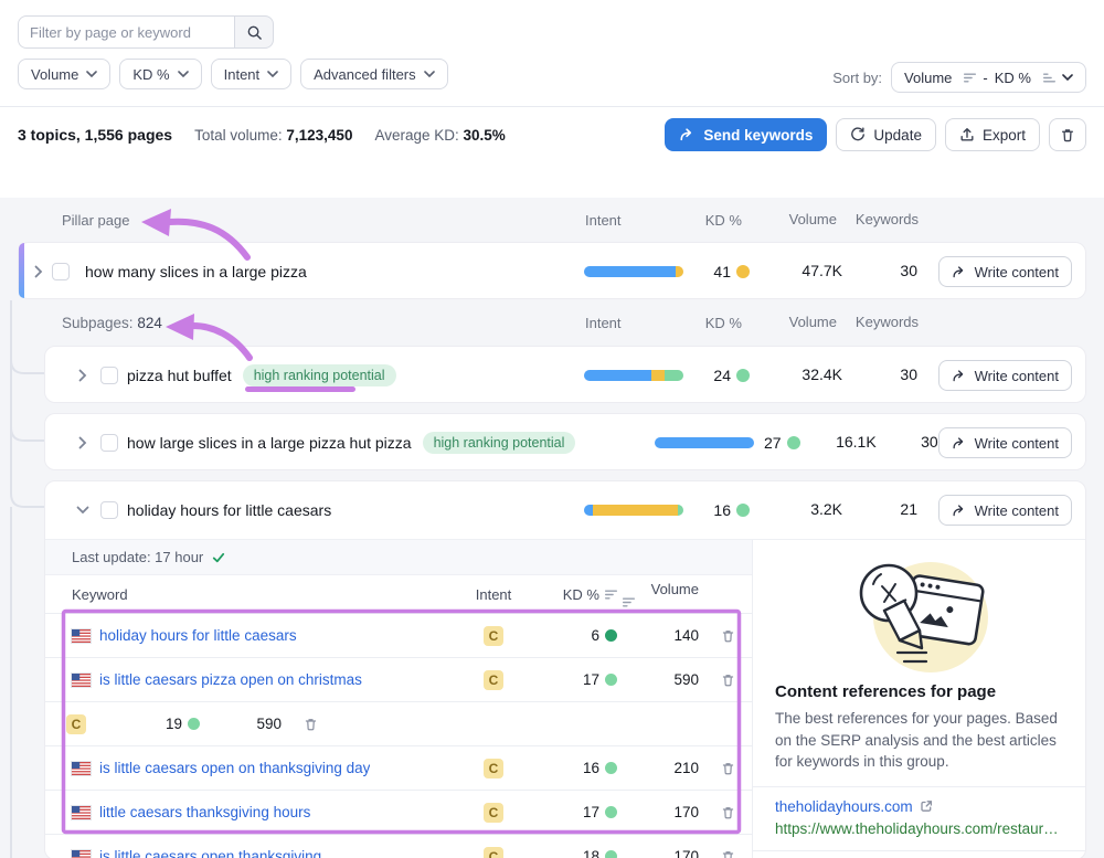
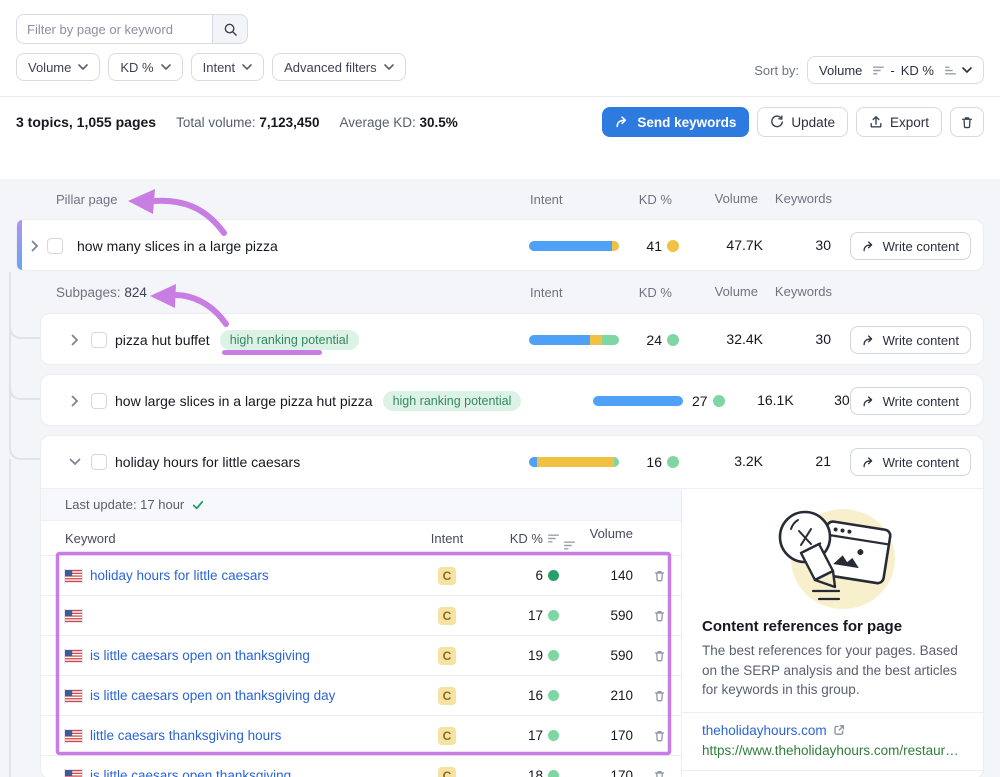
  Filter by page or keyword
  Volume
  KD %
  Intent
  Advanced filters
  Sort by:
  Volume
  -
  KD %
- 3 topics, 1,556 pages
+ 3 topics, 1,055 pages
  Total volume: 7,123,450
  Average KD: 30.5%
  Send keywords
  Update
  Export
  Pillar page
  Intent
  KD %
  Volume
  Keywords
  how many slices in a large pizza
  41
  47.7K
  30
  Write content
  Subpages: 824
  Intent
  KD %
  Volume
  Keywords
  pizza hut buffet
  high ranking potential
  24
  32.4K
  30
  Write content
  how large slices in a large pizza hut pizza
  high ranking potential
  27
  16.1K
  30
  Write content
  holiday hours for little caesars
  16
  3.2K
  21
  Write content
  Last update: 17 hour
  Keyword
  Intent
  KD %
  Volume
  holiday hours for little caesars
  C
  6
  140
- is little caesars pizza open on christmas
  C
  17
  590
+ is little caesars open on thanksgiving
  C
  19
  590
  is little caesars open on thanksgiving day
  C
  16
  210
  little caesars thanksgiving hours
  C
  17
  170
  is little caesars open thanksgiving
  C
  18
  170
  Content references for page
  The best references for your pages. Based on the SERP analysis and the best articles for keywords in this group.
  theholidayhours.com
  https://www.theholidayhours.com/restauran...
